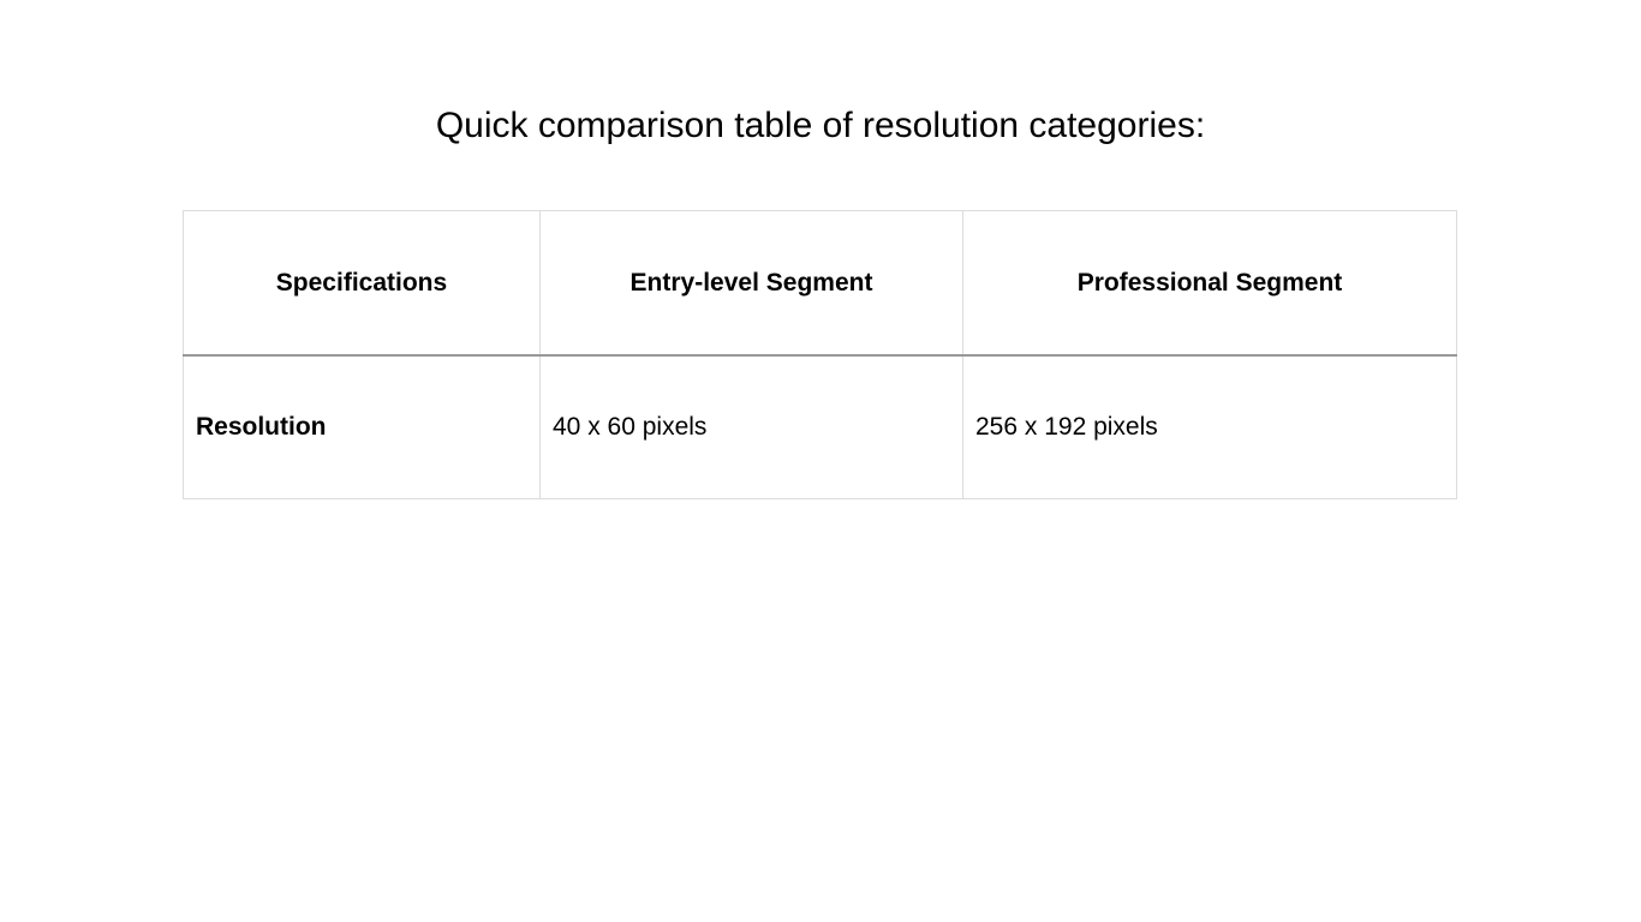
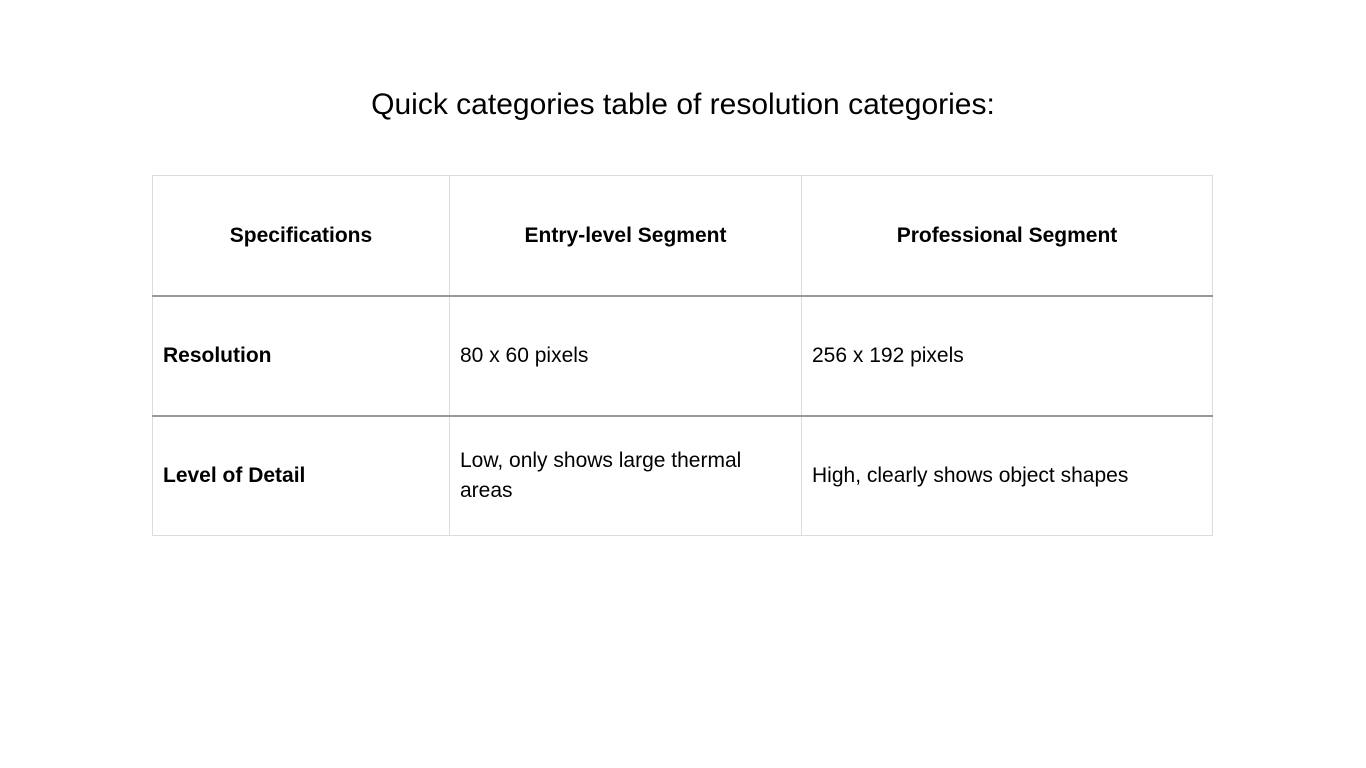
- Quick comparison table of resolution categories:
+ Quick categories table of resolution categories:
  Specifications	Entry-level Segment	Professional Segment
- Resolution	40 x 60 pixels	256 x 192 pixels
+ Resolution	80 x 60 pixels	256 x 192 pixels
+ Level of Detail	Low, only shows large thermal areas	High, clearly shows object shapes
